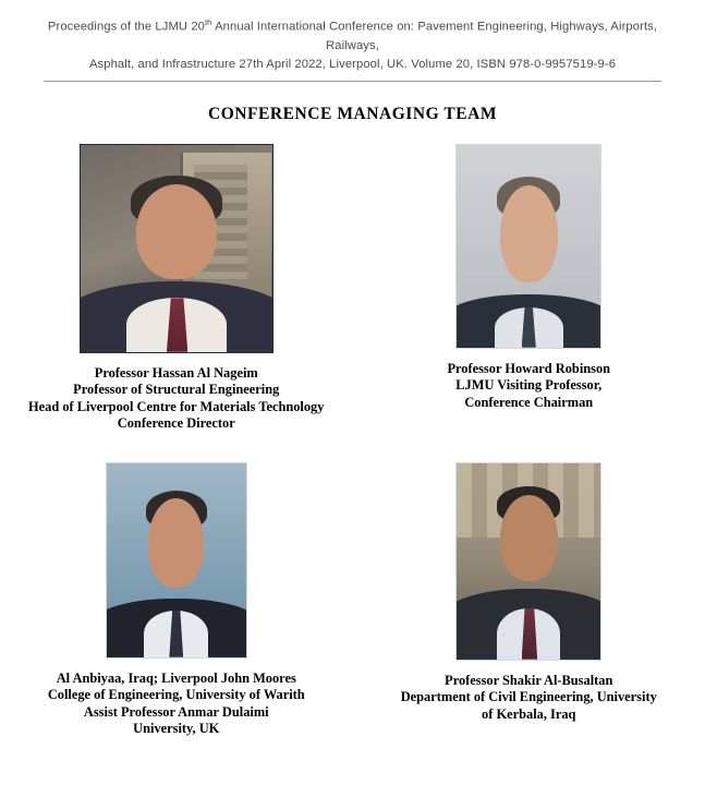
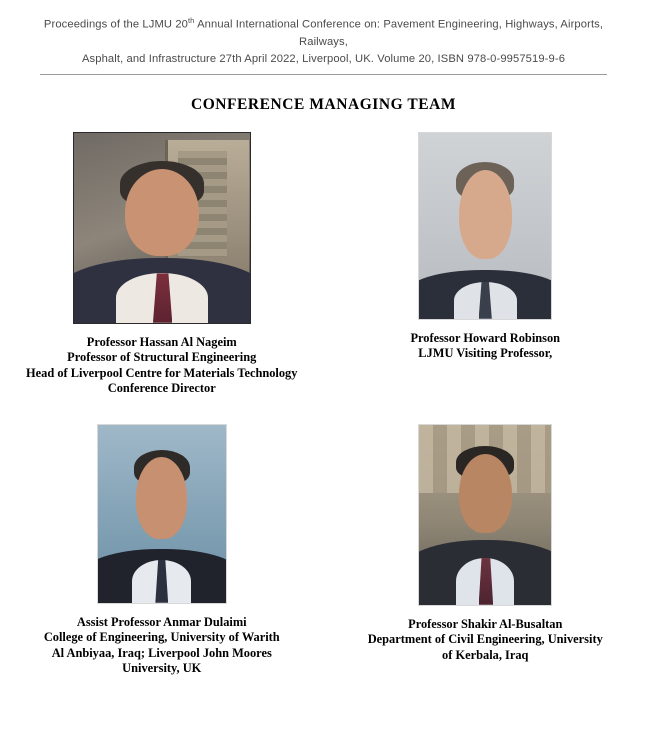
  Proceedings of the LJMU 20th Annual International Conference on: Pavement Engineering, Highways, Airports, Railways,
  Asphalt, and Infrastructure 27th April 2022, Liverpool, UK. Volume 20, ISBN 978-0-9957519-9-6
  CONFERENCE MANAGING TEAM
  Professor Hassan Al Nageim
  Professor of Structural Engineering
  Head of Liverpool Centre for Materials Technology
  Conference Director
  Professor Howard Robinson
  LJMU Visiting Professor,
- Conference Chairman
- Al Anbiyaa, Iraq; Liverpool John Moores
+ Assist Professor Anmar Dulaimi
  College of Engineering, University of Warith
- Assist Professor Anmar Dulaimi
+ Al Anbiyaa, Iraq; Liverpool John Moores
  University, UK
  Professor Shakir Al-Busaltan
  Department of Civil Engineering, University
  of Kerbala, Iraq
